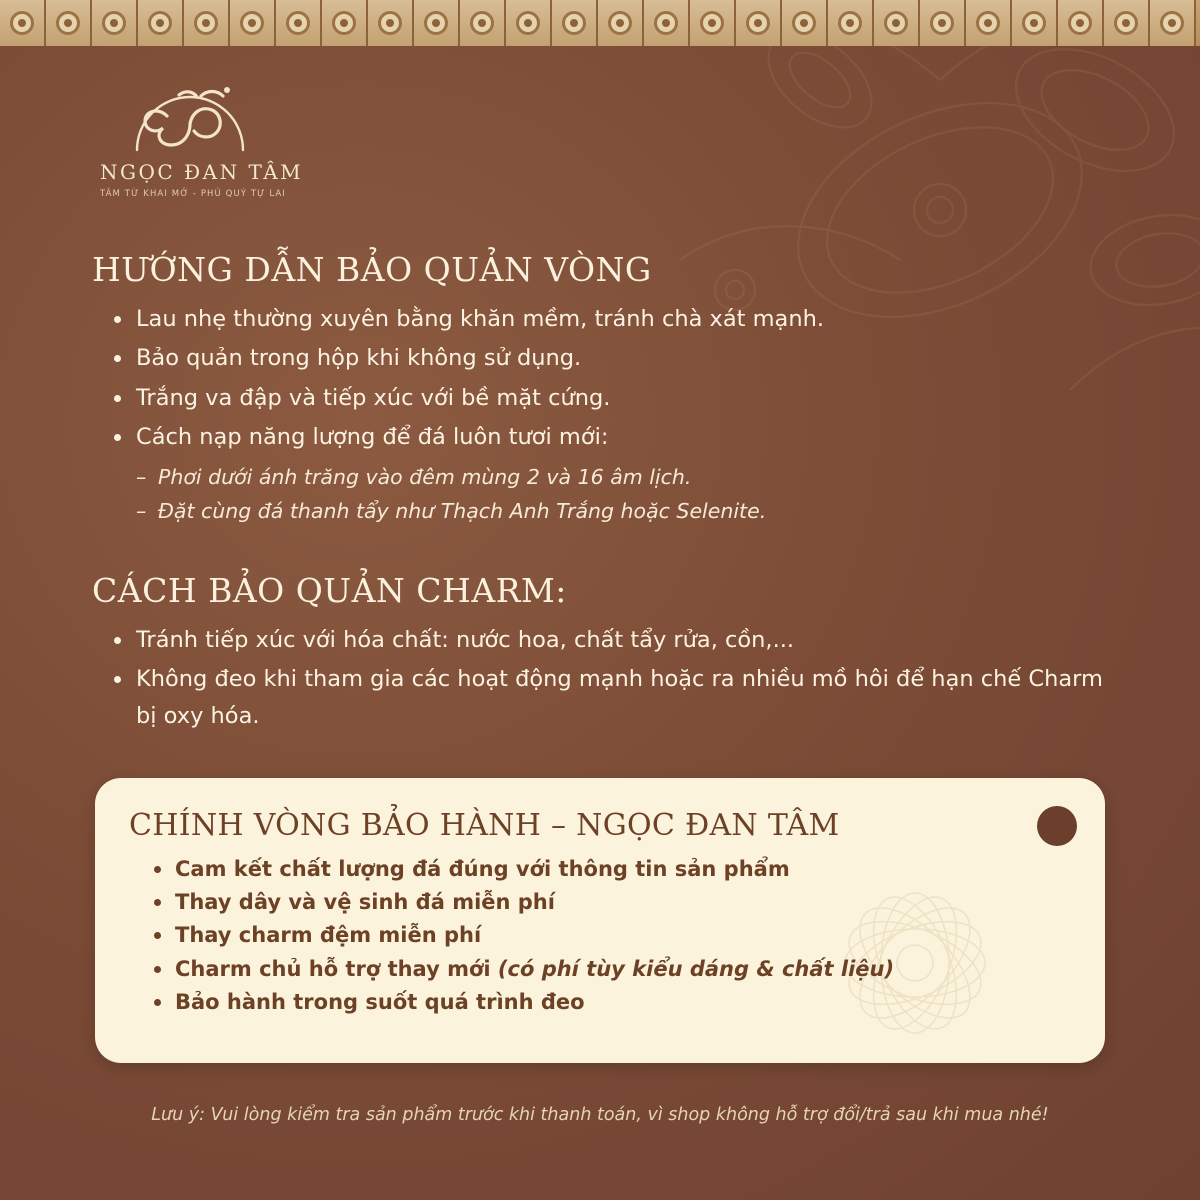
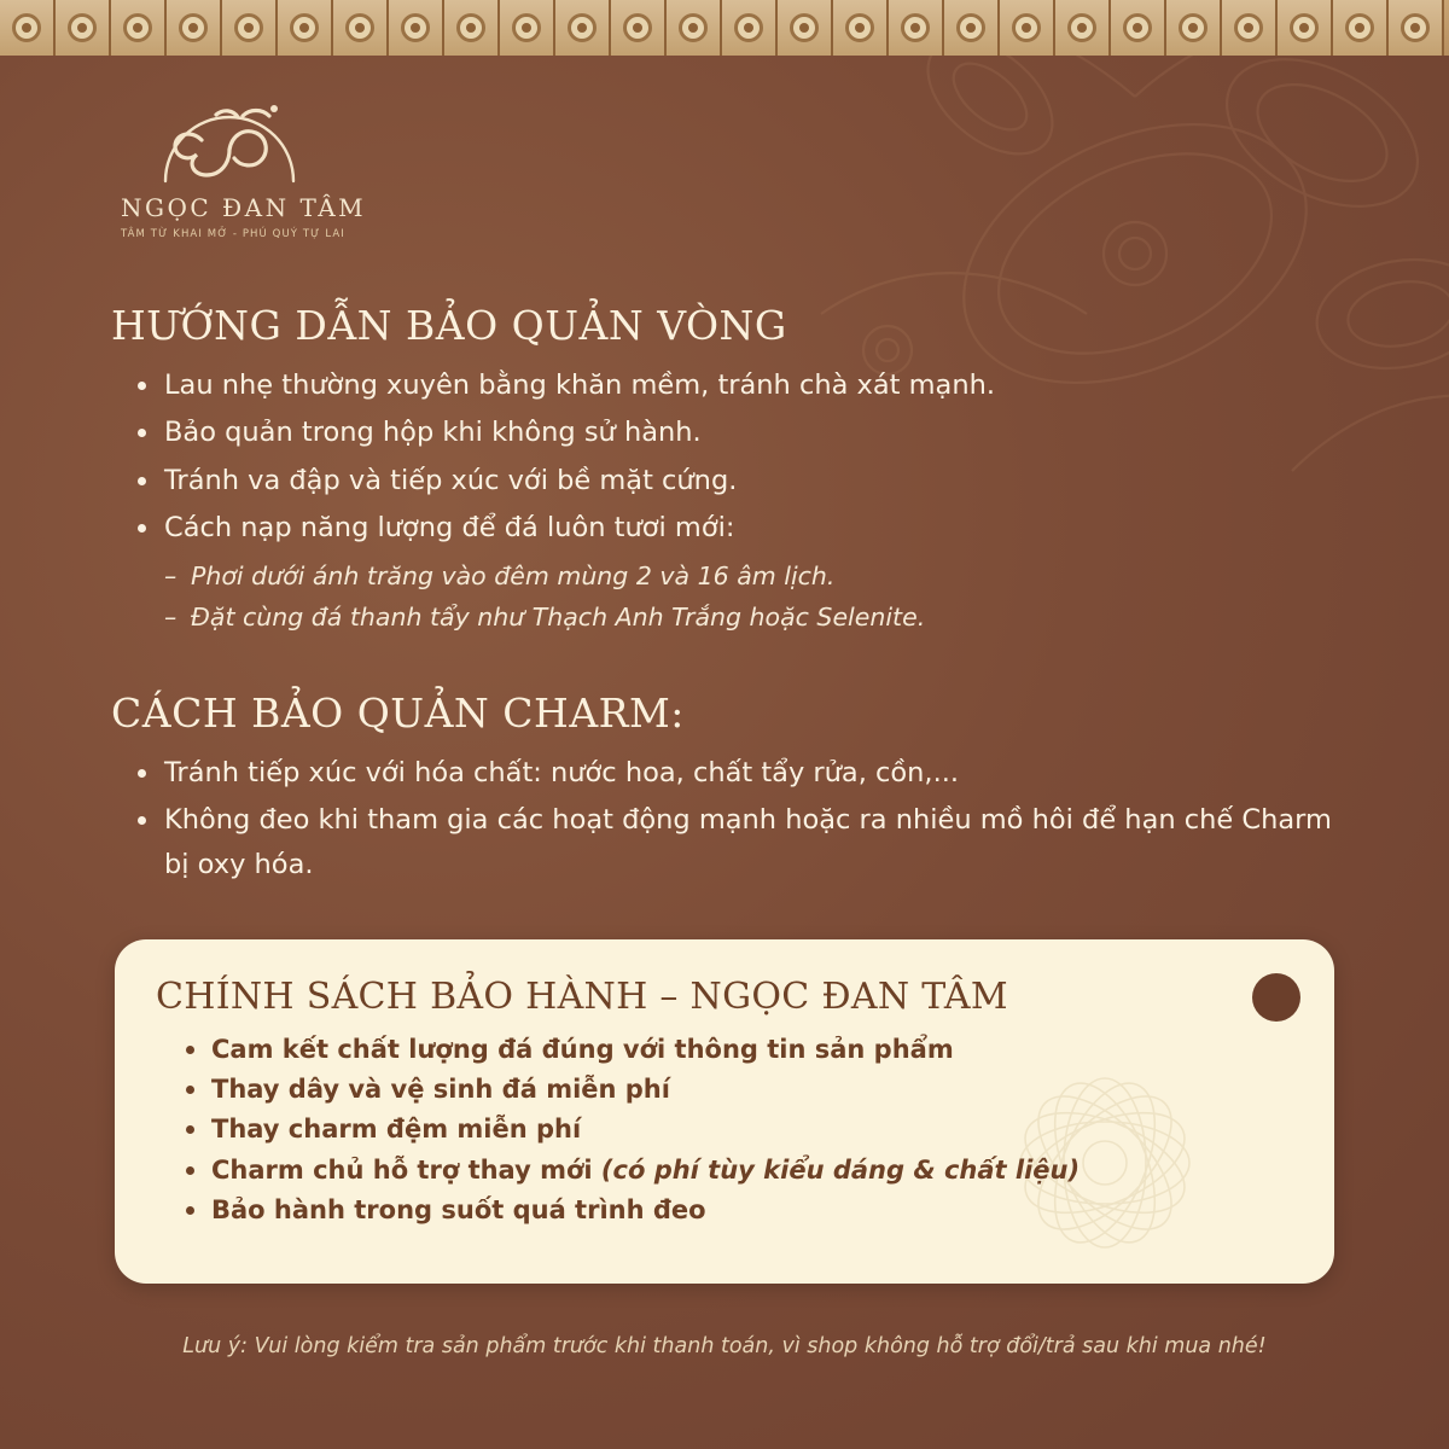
  NGỌC ĐAN TÂM
  TÂM TỪ KHAI MỞ - PHÚ QUÝ TỰ LAI
  HƯỚNG DẪN BẢO QUẢN VÒNG
  Lau nhẹ thường xuyên bằng khăn mềm, tránh chà xát mạnh.
- Bảo quản trong hộp khi không sử dụng.
+ Bảo quản trong hộp khi không sử hành.
- Trắng va đập và tiếp xúc với bề mặt cứng.
+ Tránh va đập và tiếp xúc với bề mặt cứng.
  Cách nạp năng lượng để đá luôn tươi mới:
  Phơi dưới ánh trăng vào đêm mùng 2 và 16 âm lịch.
  Đặt cùng đá thanh tẩy như Thạch Anh Trắng hoặc Selenite.
  CÁCH BẢO QUẢN CHARM:
  Tránh tiếp xúc với hóa chất: nước hoa, chất tẩy rửa, cồn,...
  Không đeo khi tham gia các hoạt động mạnh hoặc ra nhiều mồ hôi để hạn chế Charm bị oxy hóa.
- CHÍNH VÒNG BẢO HÀNH – NGỌC ĐAN TÂM
+ CHÍNH SÁCH BẢO HÀNH – NGỌC ĐAN TÂM
  Cam kết chất lượng đá đúng với thông tin sản phẩm
  Thay dây và vệ sinh đá miễn phí
  Thay charm đệm miễn phí
  Charm chủ hỗ trợ thay mới (có phí tùy kiểu dáng & chất liệu)
  Bảo hành trong suốt quá trình đeo
  Lưu ý: Vui lòng kiểm tra sản phẩm trước khi thanh toán, vì shop không hỗ trợ đổi/trả sau khi mua nhé!
